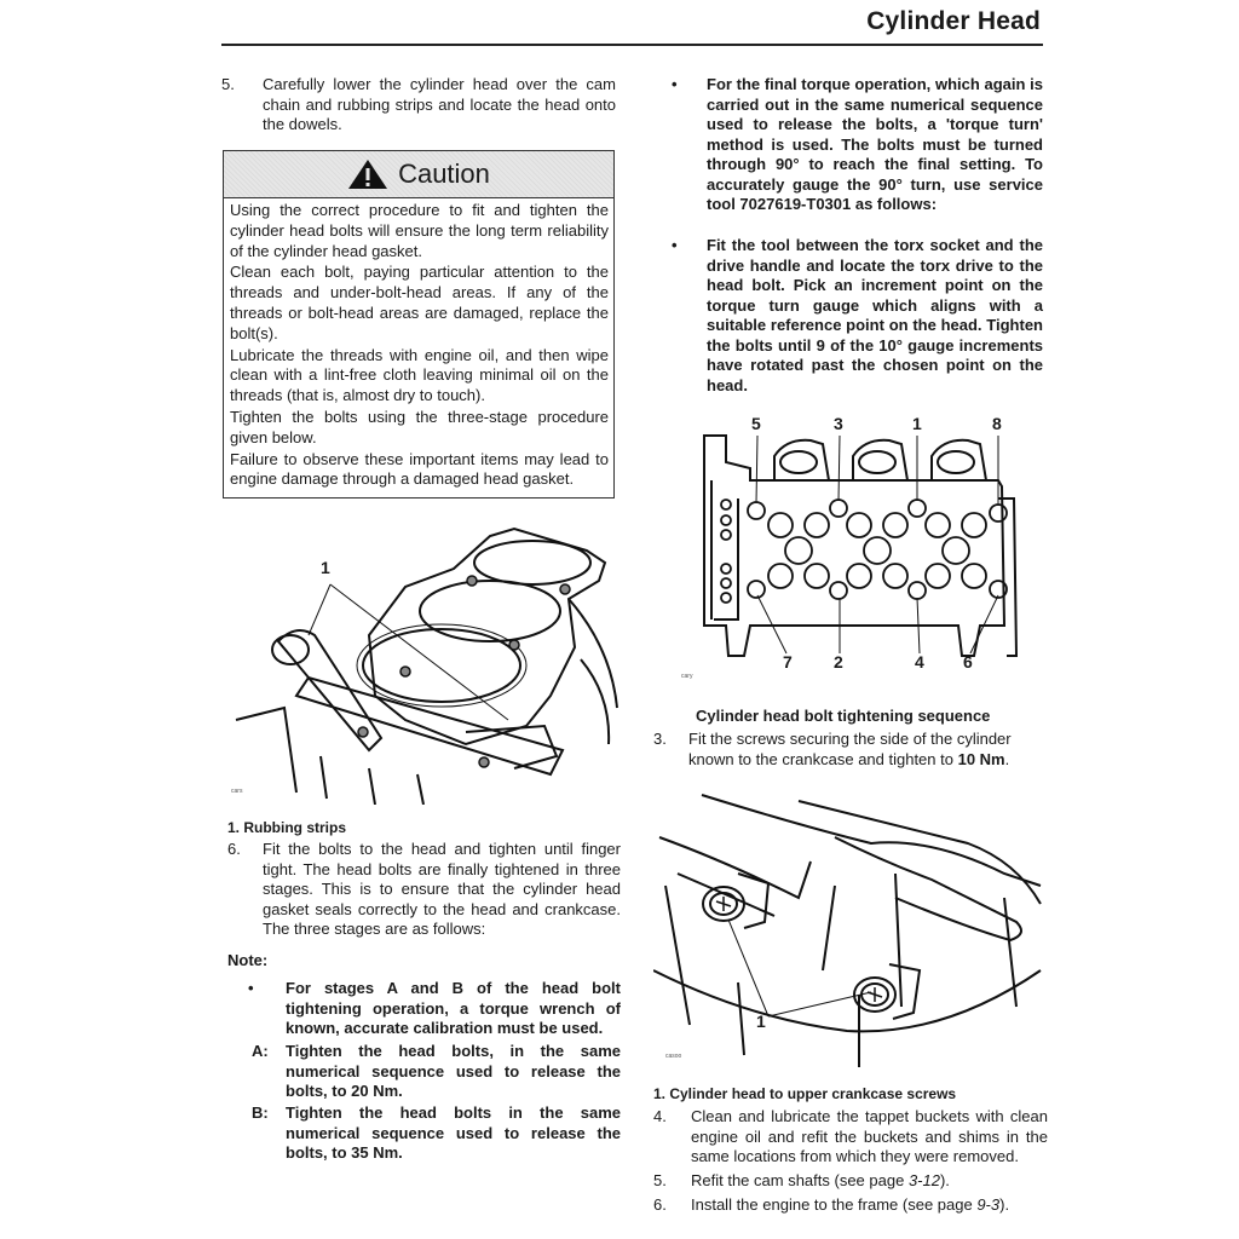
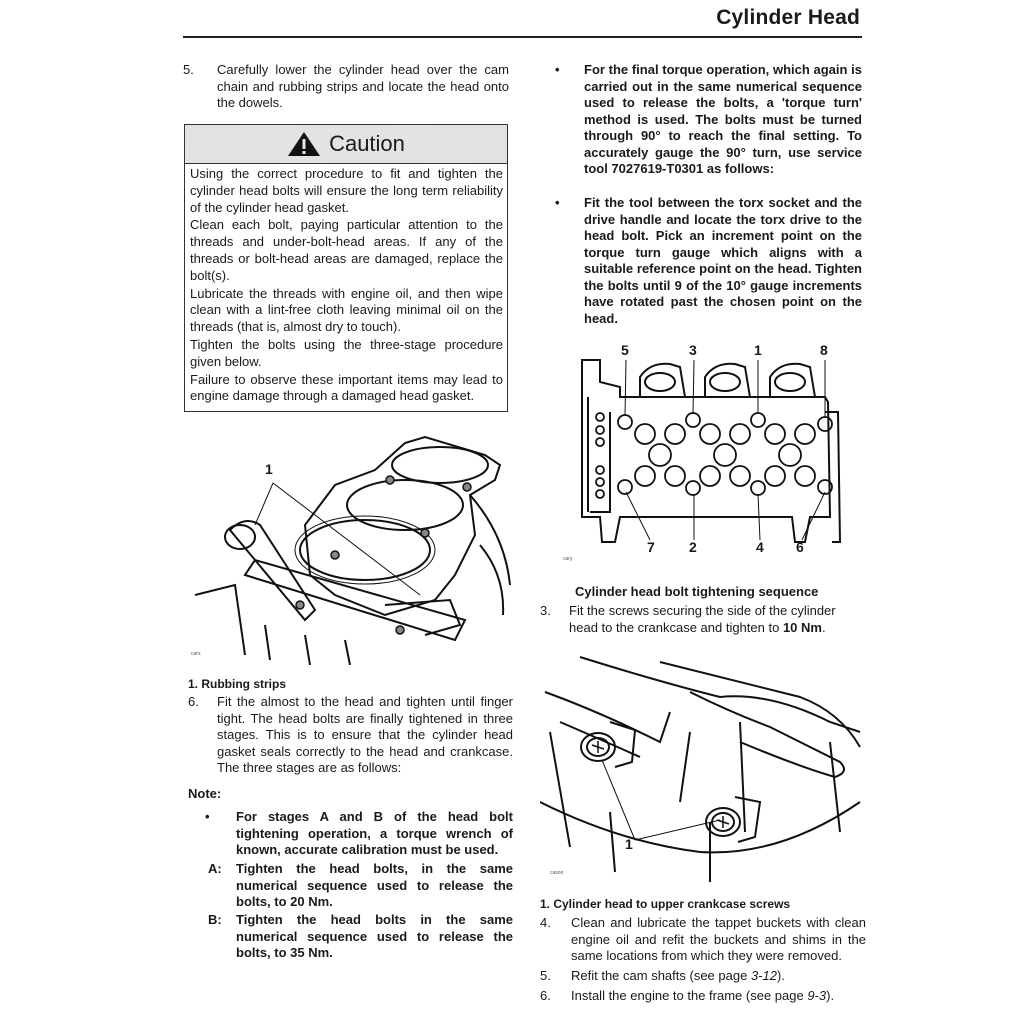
  Cylinder Head
  5.
  Carefully lower the cylinder head over the cam chain and rubbing strips and locate the head onto the dowels.
  Caution
  Using the correct procedure to fit and tighten the cylinder head bolts will ensure the long term reliability of the cylinder head gasket.
  Clean each bolt, paying particular attention to the threads and under-bolt-head areas. If any of the threads or bolt-head areas are damaged, replace the bolt(s).
  Lubricate the threads with engine oil, and then wipe clean with a lint-free cloth leaving minimal oil on the threads (that is, almost dry to touch).
  Tighten the bolts using the three-stage procedure given below.
  Failure to observe these important items may lead to engine damage through a damaged head gasket.
  1
  1. Rubbing strips
  6.
- Fit the bolts to the head and tighten until finger tight. The head bolts are finally tightened in three stages. This is to ensure that the cylinder head gasket seals correctly to the head and crankcase. The three stages are as follows:
+ Fit the almost to the head and tighten until finger tight. The head bolts are finally tightened in three stages. This is to ensure that the cylinder head gasket seals correctly to the head and crankcase. The three stages are as follows:
  Note:
  •
  For stages A and B of the head bolt tightening operation, a torque wrench of known, accurate calibration must be used.
  A:
  Tighten the head bolts, in the same numerical sequence used to release the bolts, to 20 Nm.
  B:
  Tighten the head bolts in the same numerical sequence used to release the bolts, to 35 Nm.
  •
  For the final torque operation, which again is carried out in the same numerical sequence used to release the bolts, a 'torque turn' method is used. The bolts must be turned through 90° to reach the final setting. To accurately gauge the 90° turn, use service tool 7027619-T0301 as follows:
  •
  Fit the tool between the torx socket and the drive handle and locate the torx drive to the head bolt. Pick an increment point on the torque turn gauge which aligns with a suitable reference point on the head. Tighten the bolts until 9 of the 10° gauge increments have rotated past the chosen point on the head.
  5
  3
  1
  8
  7
  2
  4
  6
  Cylinder head bolt tightening sequence
  3.
- Fit the screws securing the side of the cylinder known to the crankcase and tighten to 10 Nm.
+ Fit the screws securing the side of the cylinder head to the crankcase and tighten to 10 Nm.
  1
  1. Cylinder head to upper crankcase screws
  4.
  Clean and lubricate the tappet buckets with clean engine oil and refit the buckets and shims in the same locations from which they were removed.
  5.
  Refit the cam shafts (see page 3-12).
  6.
  Install the engine to the frame (see page 9-3).
